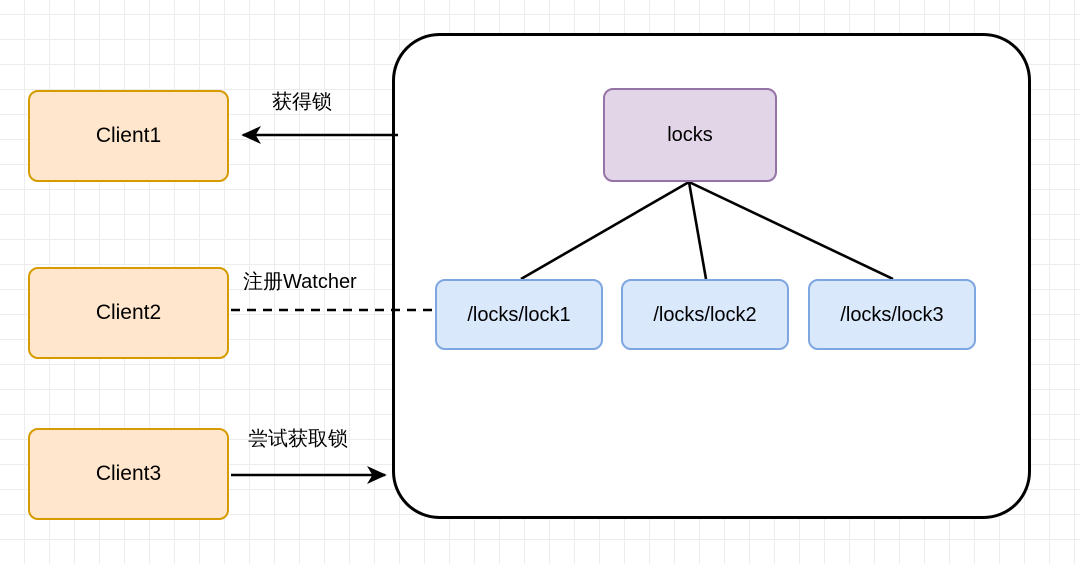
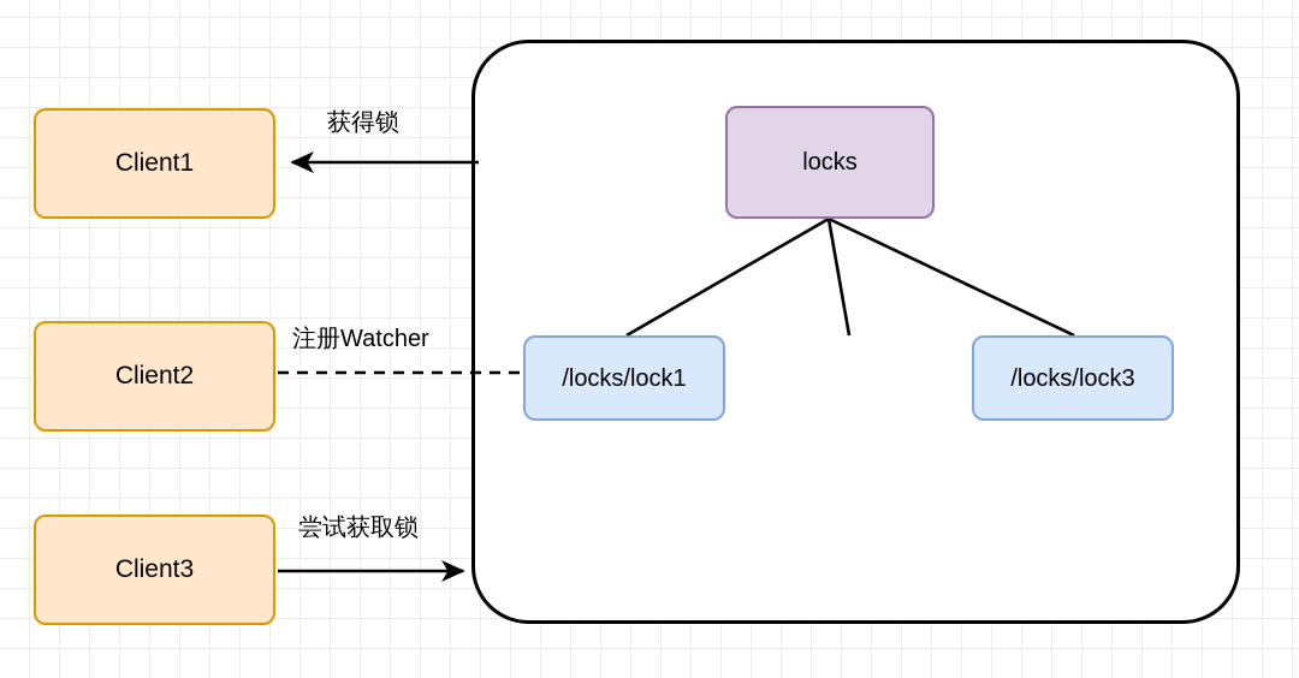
  Client1
  Client2
  Client3
  locks
  /locks/lock1
- /locks/lock2
  /locks/lock3
  获得锁
  注册Watcher
  尝试获取锁
